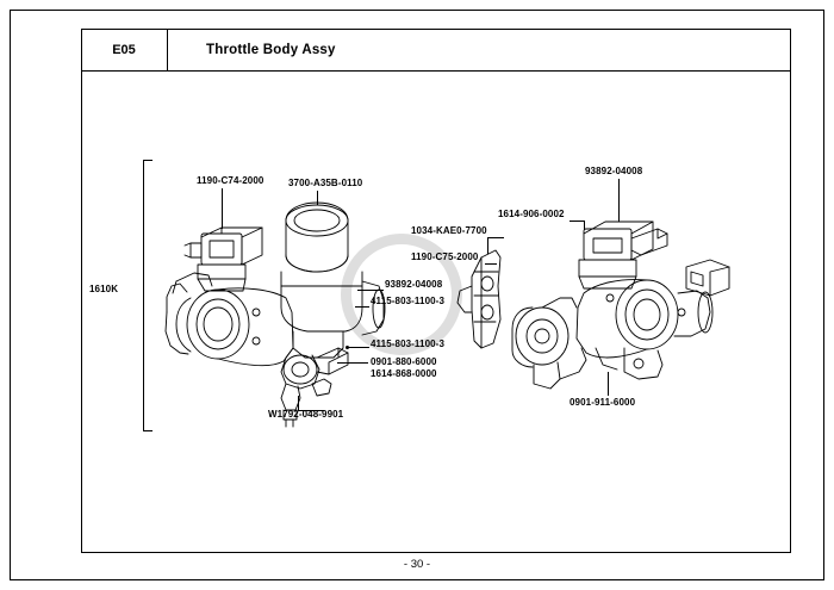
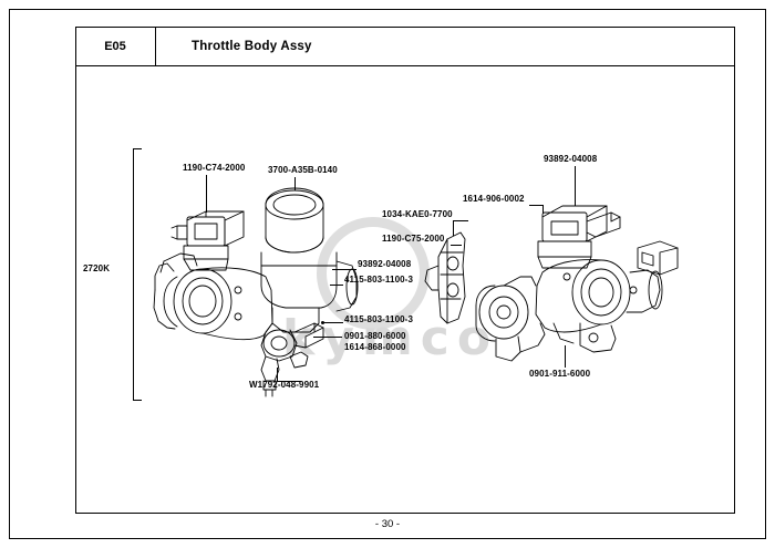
  E05
  Throttle Body Assy
+ kymco
- 1610K
+ 2720K
  1190-C74-2000
- 3700-A35B-0110
+ 3700-A35B-0140
  93892-04008
  1614-906-0002
  1034-KAE0-7700
  1190-C75-2000
  93892-04008
  4115-803-1100-3
  4115-803-1100-3
  0901-880-6000
  1614-868-0000
  W1792-048-9901
  0901-911-6000
  - 30 -
